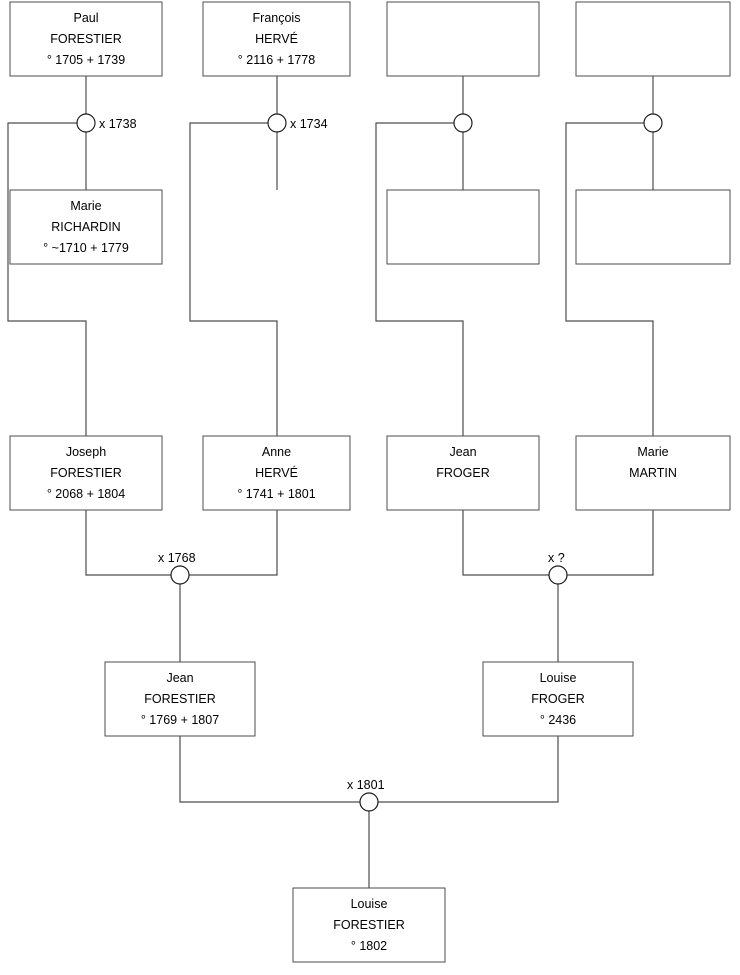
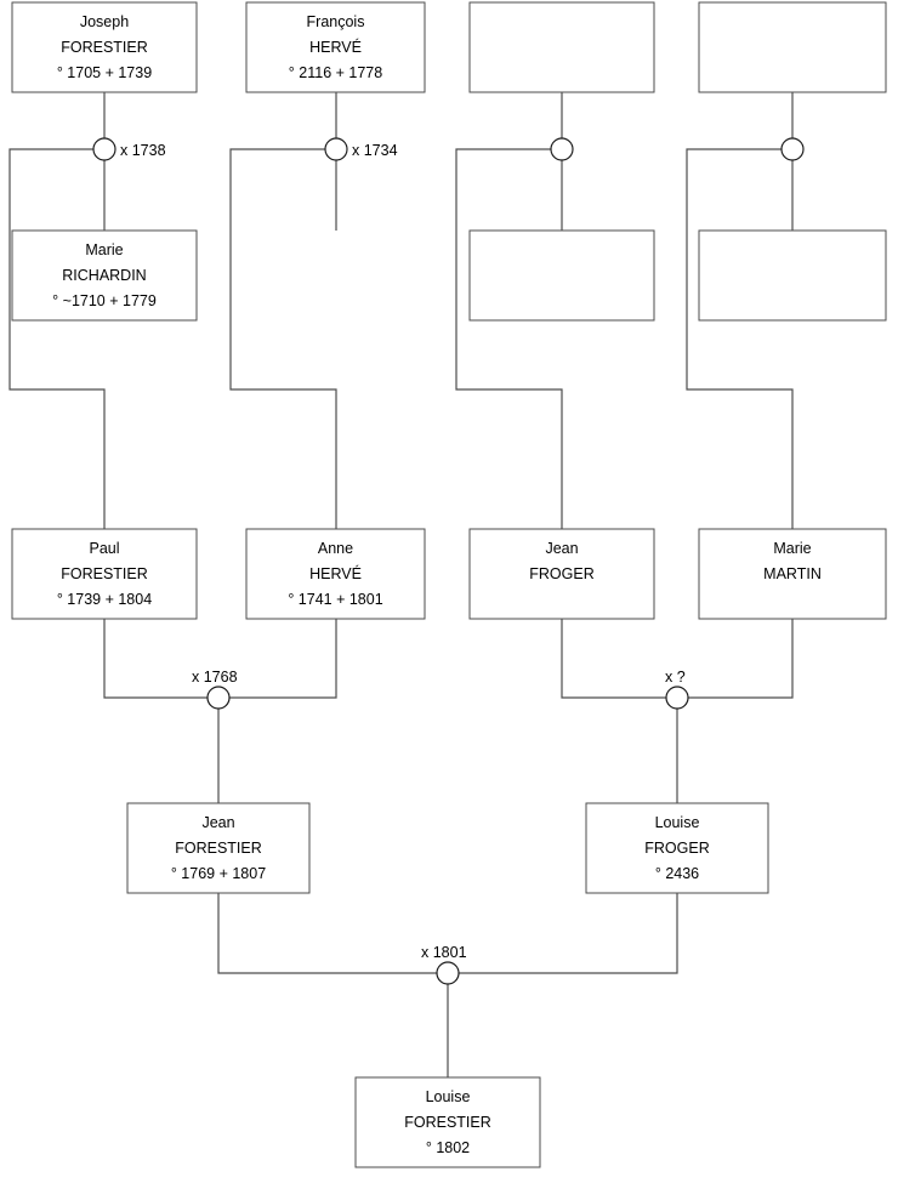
- Paul
+ Joseph
  FORESTIER
  ° 1705 + 1739
  François
  HERVÉ
  ° 2116 + 1778
  Marie
  RICHARDIN
  ° ~1710 + 1779
- Joseph
+ Paul
  FORESTIER
- ° 2068 + 1804
+ ° 1739 + 1804
  Anne
  HERVÉ
  ° 1741 + 1801
  Jean
  FROGER
  Marie
  MARTIN
  Jean
  FORESTIER
  ° 1769 + 1807
  Louise
  FROGER
  ° 2436
  Louise
  FORESTIER
  ° 1802
  x 1738
  x 1734
  x 1768
  x ?
  x 1801
